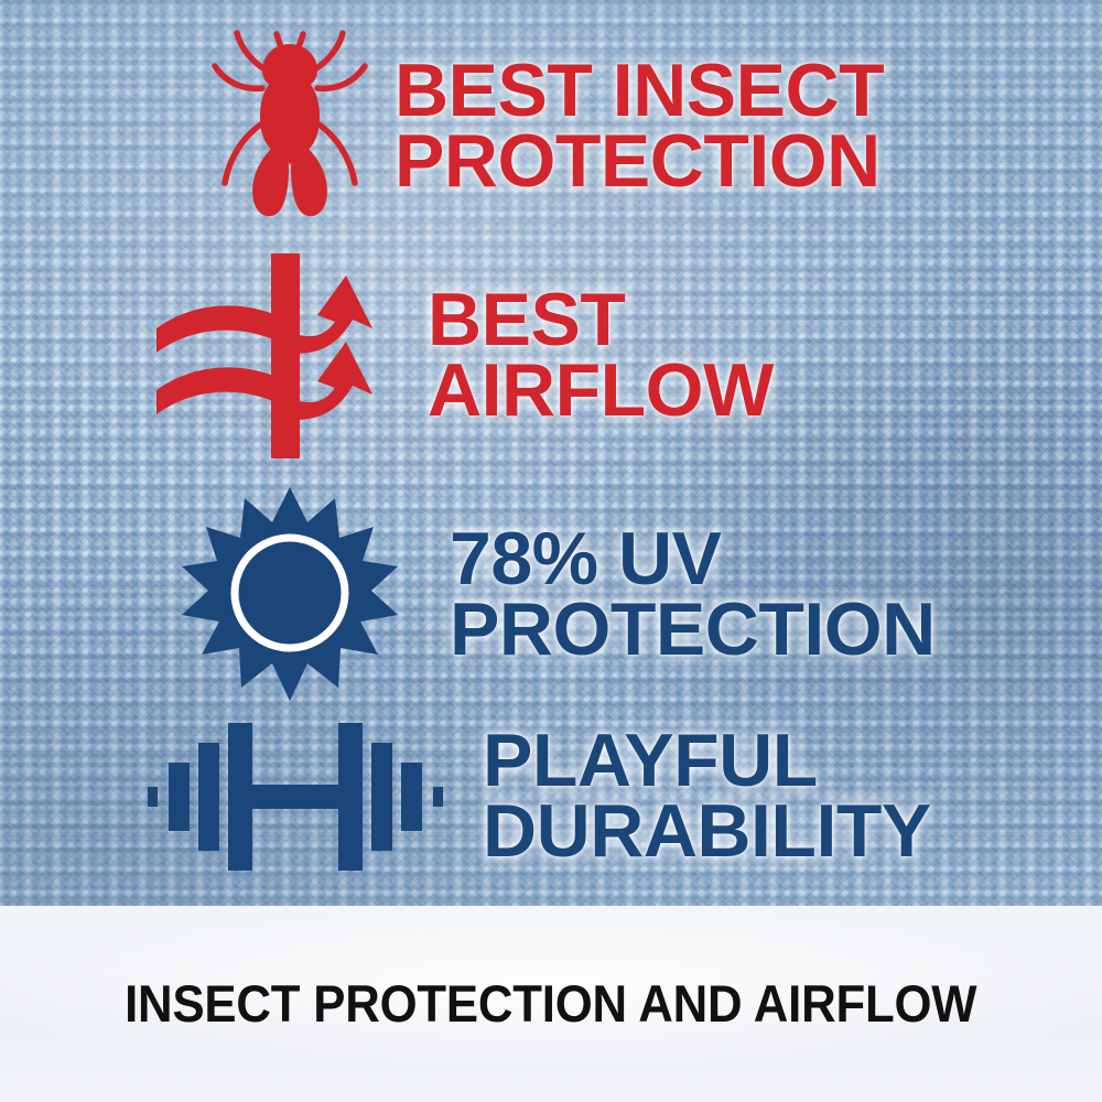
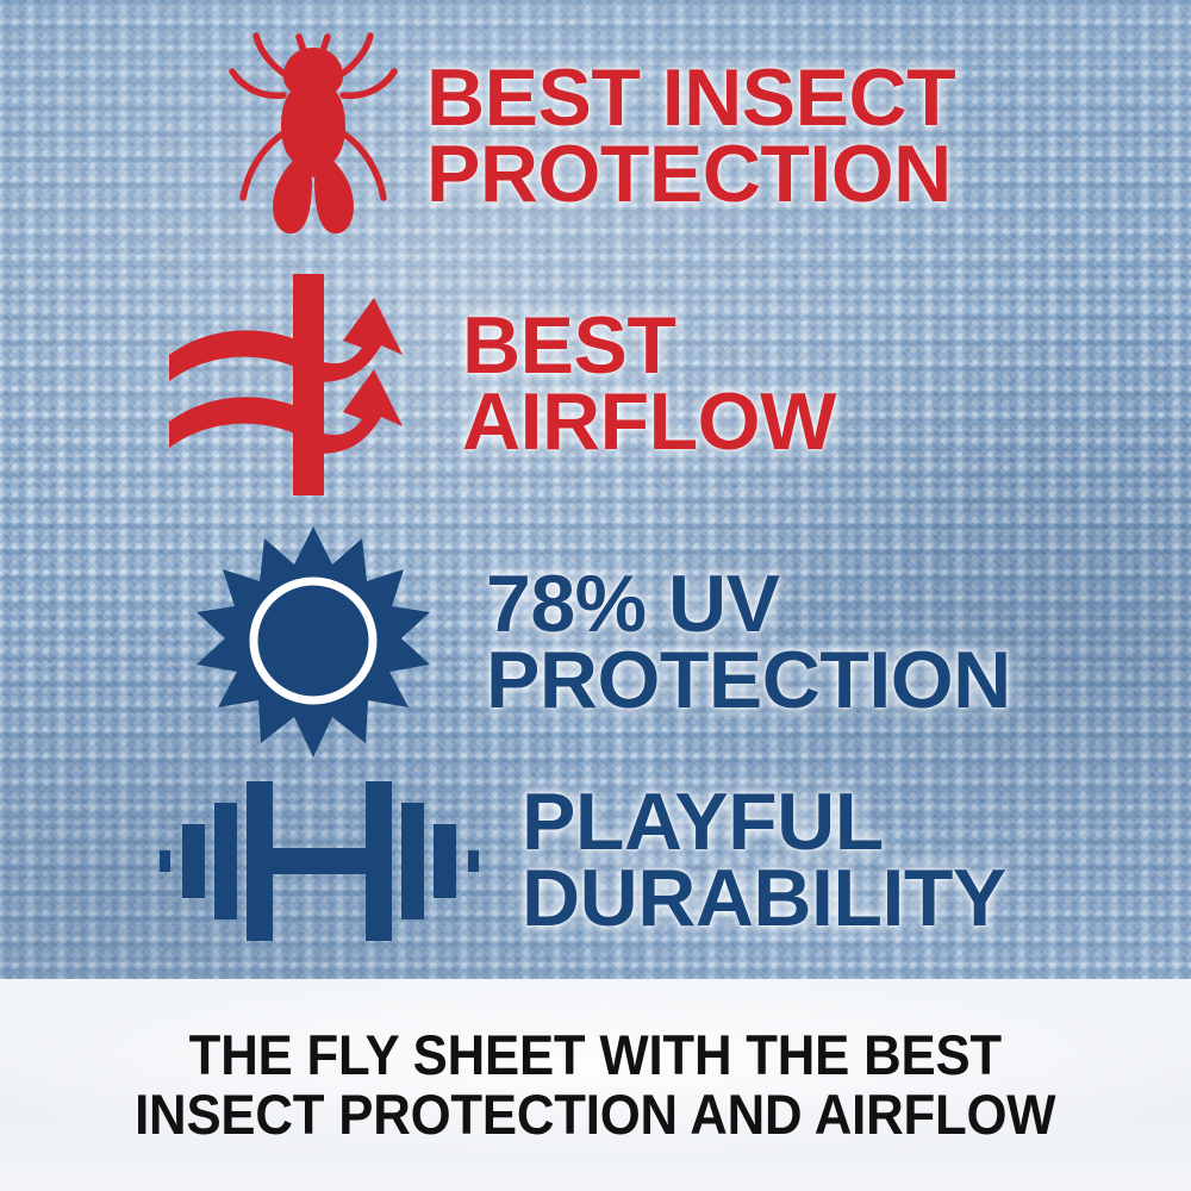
  BEST INSECT
  PROTECTION
  BEST
  AIRFLOW
  78% UV
  PROTECTION
  PLAYFUL
  DURABILITY
+ THE FLY SHEET WITH THE BEST
  INSECT PROTECTION AND AIRFLOW
